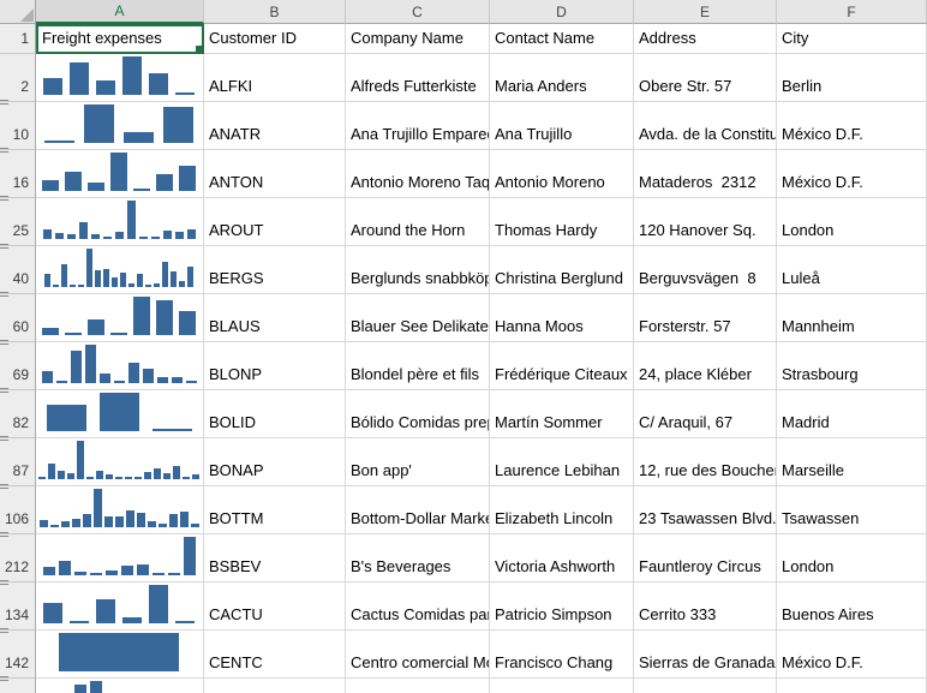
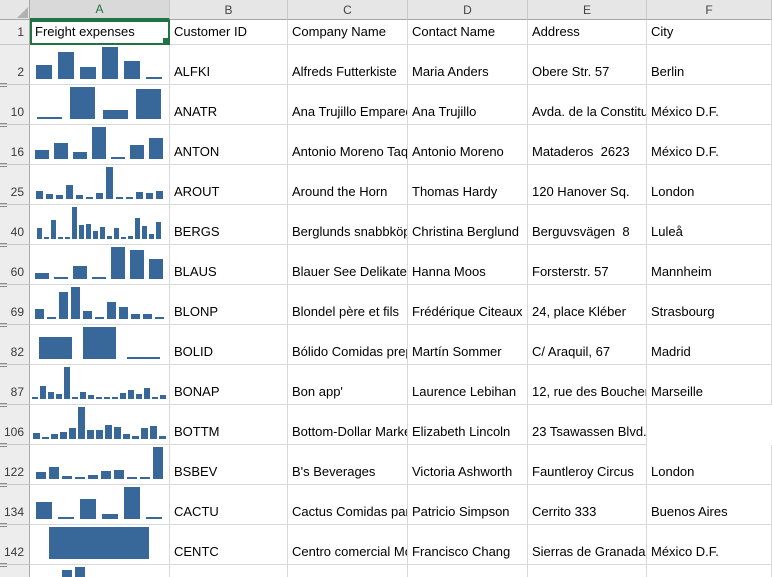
  A
  B
  C
  D
  E
  F
  1
  Freight expenses
  Customer ID
  Company Name
  Contact Name
  Address
  City
  2
  ALFKI
  Alfreds Futterkiste
  Maria Anders
  Obere Str. 57
  Berlin
  10
  ANATR
  Ana Trujillo
  México D.F.
  16
  ANTON
  Antonio Moreno Taq
  Antonio Moreno
- Mataderos 2312
+ Mataderos 2623
  México D.F.
  25
  AROUT
  Around the Horn
  Thomas Hardy
  120 Hanover Sq.
  London
  40
  BERGS
  Berglunds snabbköp
  Christina Berglund
  Berguvsvägen 8
  Luleå
  60
  BLAUS
  Blauer See Delikate
  Hanna Moos
  Forsterstr. 57
  Mannheim
  69
  BLONP
  Blondel père et fils
  Frédérique Citeaux
  24, place Kléber
  Strasbourg
  82
  BOLID
  Martín Sommer
  C/ Araquil, 67
  Madrid
  87
  BONAP
  Bon app'
  Laurence Lebihan
  12, rue des Bouche
  Marseille
  106
  BOTTM
  Bottom-Dollar Mark
  Elizabeth Lincoln
  23 Tsawassen Blvd.
- Tsawassen
- 212
+ 122
  BSBEV
  B's Beverages
  Victoria Ashworth
  Fauntleroy Circus
  London
  134
  CACTU
  Patricio Simpson
  Cerrito 333
  Buenos Aires
  142
  CENTC
  Francisco Chang
  Sierras de Granada
  México D.F.
